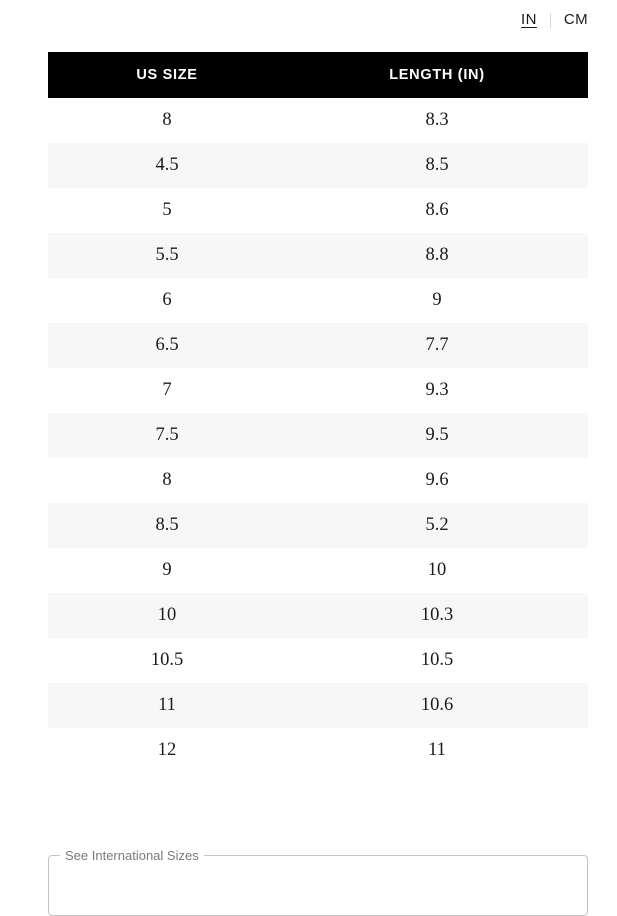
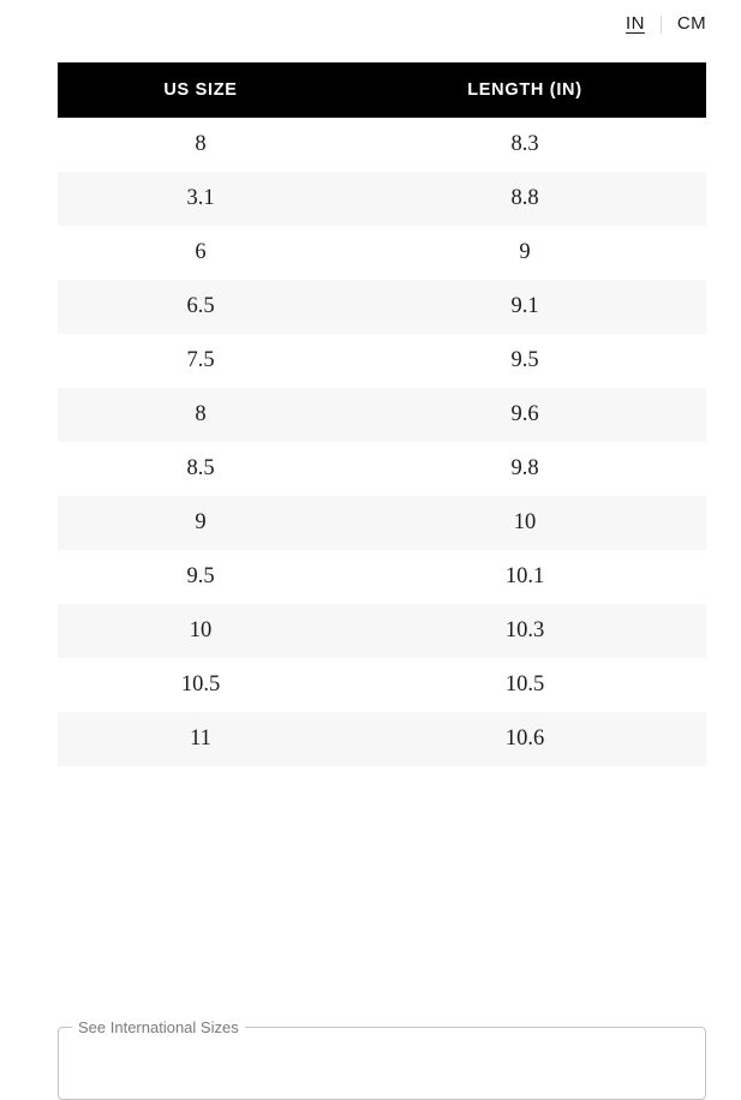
  IN
  CM
  US SIZE	LENGTH (IN)
  8	8.3
- 4.5	8.5
- 5	8.6
- 5.5	8.8
+ 3.1	8.8
  6	9
- 6.5	7.7
+ 6.5	9.1
- 7	9.3
  7.5	9.5
  8	9.6
- 8.5	5.2
+ 8.5	9.8
  9	10
+ 9.5	10.1
  10	10.3
  10.5	10.5
  11	10.6
- 12	11
  See International Sizes
